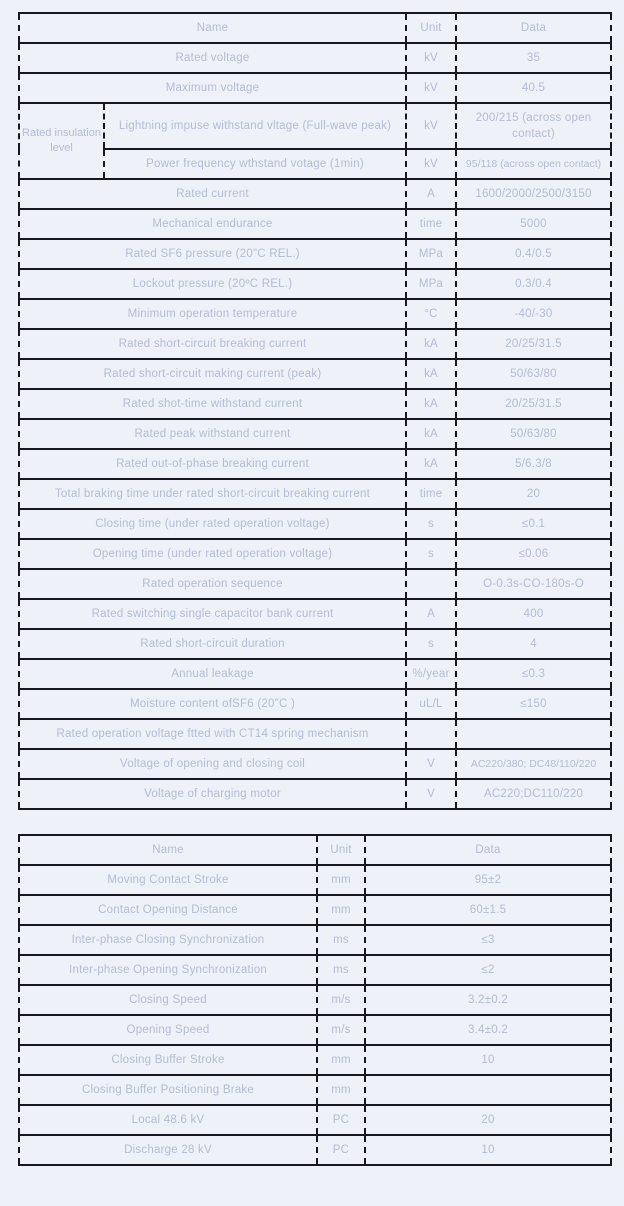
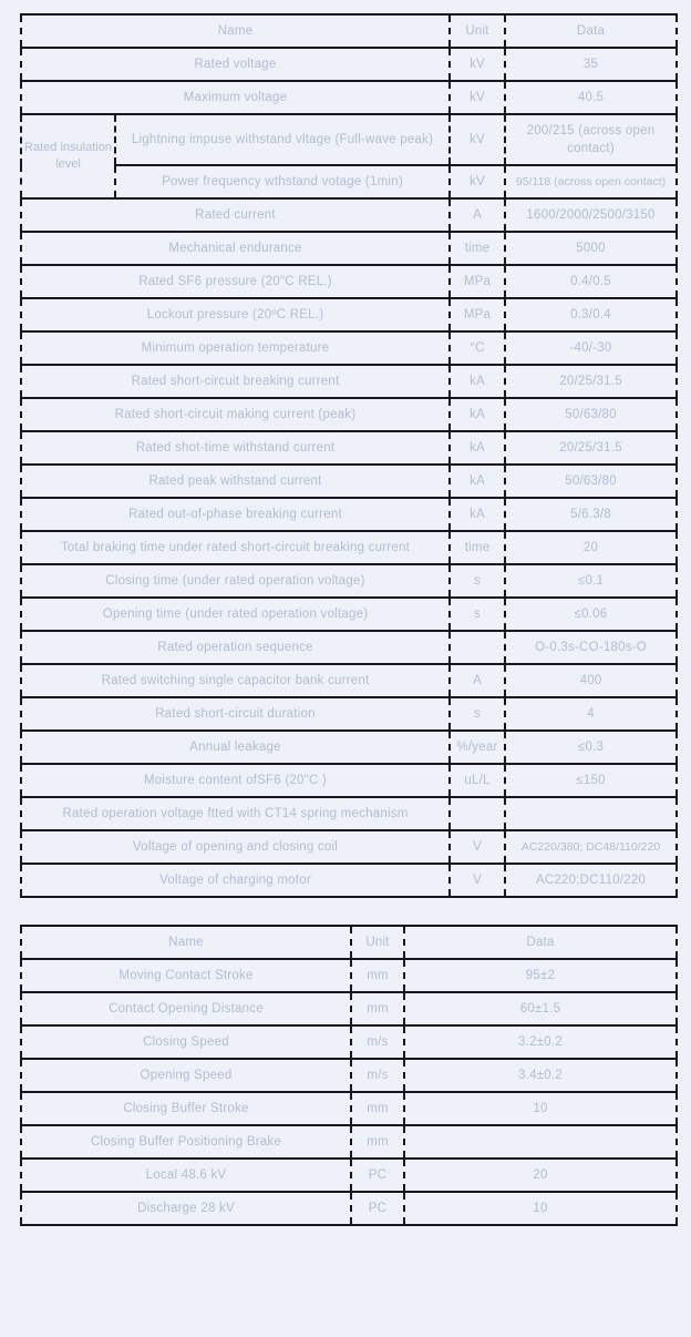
  Name	Unit	Data
  Rated voltage	kV	35
  Maximum voltage	kV	40.5
  Rated insulation level	Lightning impuse withstand vltage (Full-wave peak)	kV	200/215 (across open contact)
  Power frequency wthstand votage (1min)	kV	95/118 (across open contact)
  Rated current	A	1600/2000/2500/3150
  Mechanical endurance	time	5000
  Rated SF6 pressure (20"C REL.)	MPa	0.4/0.5
  Lockout pressure (20ºC REL.)	MPa	0.3/0.4
  Minimum operation temperature	°C	-40/-30
  Rated short-circuit breaking current	kA	20/25/31.5
  Rated short-circuit making current (peak)	kA	50/63/80
  Rated shot-time withstand current	kA	20/25/31.5
  Rated peak withstand current	kA	50/63/80
  Rated out-of-phase breaking current	kA	5/6.3/8
  Total braking time under rated short-circuit breaking current	time	20
  Closing time (under rated operation voltage)	s	≤0.1
  Opening time (under rated operation voltage)	s	≤0.06
  Rated operation sequence		O-0.3s-CO-180s-O
  Rated switching single capacitor bank current	A	400
  Rated short-circuit duration	s	4
  Annual leakage	%/year	≤0.3
  Moisture content ofSF6 (20"C )	uL/L	≤150
  Rated operation voltage ftted with CT14 spring mechanism
  Voltage of opening and closing coil	V	AC220/380; DC48/110/220
  Voltage of charging motor	V	AC220;DC110/220
  Name	Unit	Data
  Moving Contact Stroke	mm	95±2
  Contact Opening Distance	mm	60±1.5
- Inter-phase Closing Synchronization	ms	≤3
- Inter-phase Opening Synchronization	ms	≤2
  Closing Speed	m/s	3.2±0.2
  Opening Speed	m/s	3.4±0.2
  Closing Buffer Stroke	mm	10
  Closing Buffer Positioning Brake	mm
  Local 48.6 kV	PC	20
  Discharge 28 kV	PC	10
